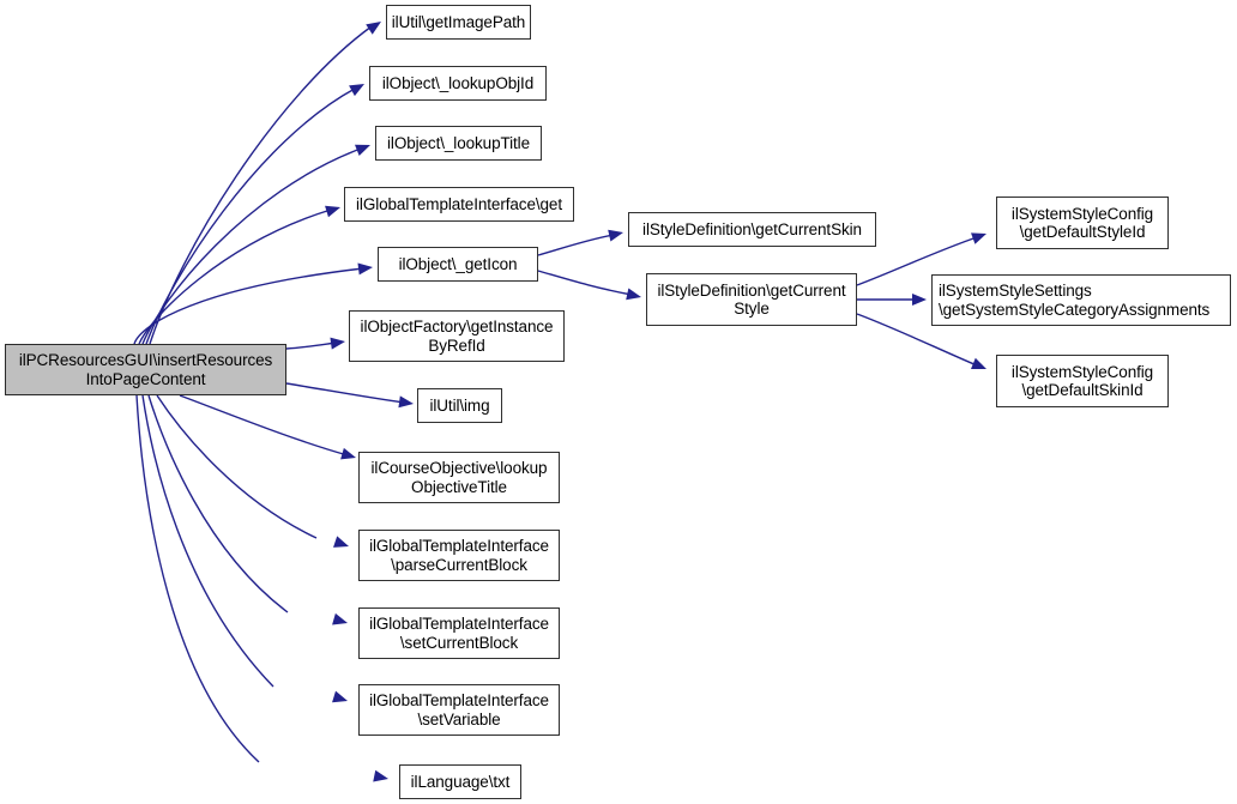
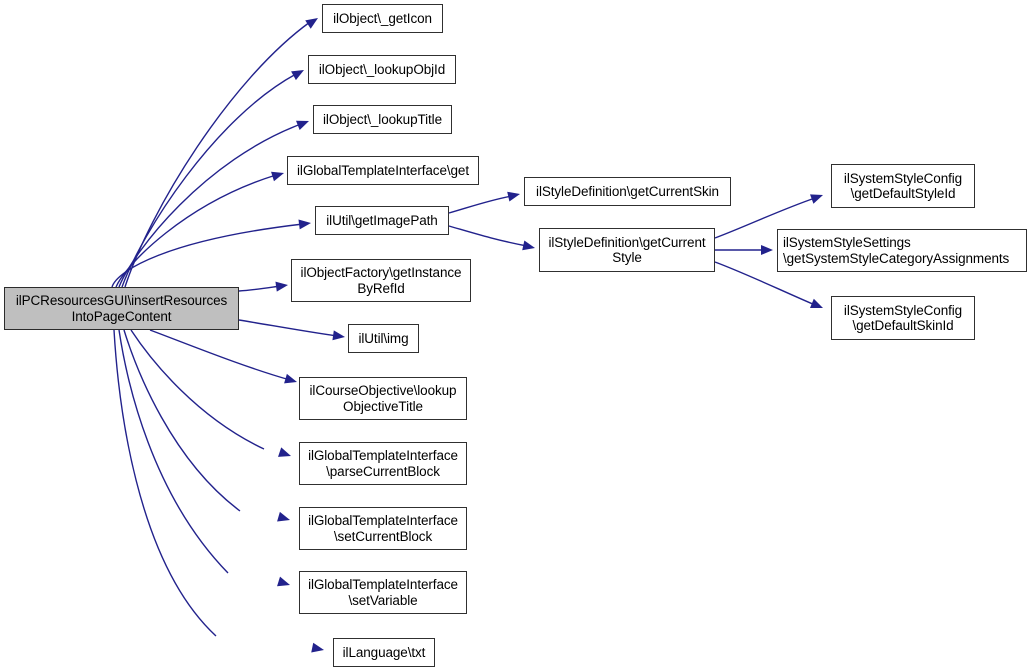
  ilPCResourcesGUI\insertResources
  IntoPageContent
- ilUtil\getImagePath
+ ilObject\_getIcon
  ilObject\_lookupObjId
  ilObject\_lookupTitle
  ilGlobalTemplateInterface\get
- ilObject\_getIcon
+ ilUtil\getImagePath
  ilObjectFactory\getInstance
  ByRefId
  ilUtil\img
  ilCourseObjective\lookup
  ObjectiveTitle
  ilGlobalTemplateInterface
  \parseCurrentBlock
  ilGlobalTemplateInterface
  \setCurrentBlock
  ilGlobalTemplateInterface
  \setVariable
  ilLanguage\txt
  ilStyleDefinition\getCurrentSkin
  ilStyleDefinition\getCurrent
  Style
  ilSystemStyleConfig
  \getDefaultStyleId
  ilSystemStyleSettings
  \getSystemStyleCategoryAssignments
  ilSystemStyleConfig
  \getDefaultSkinId
